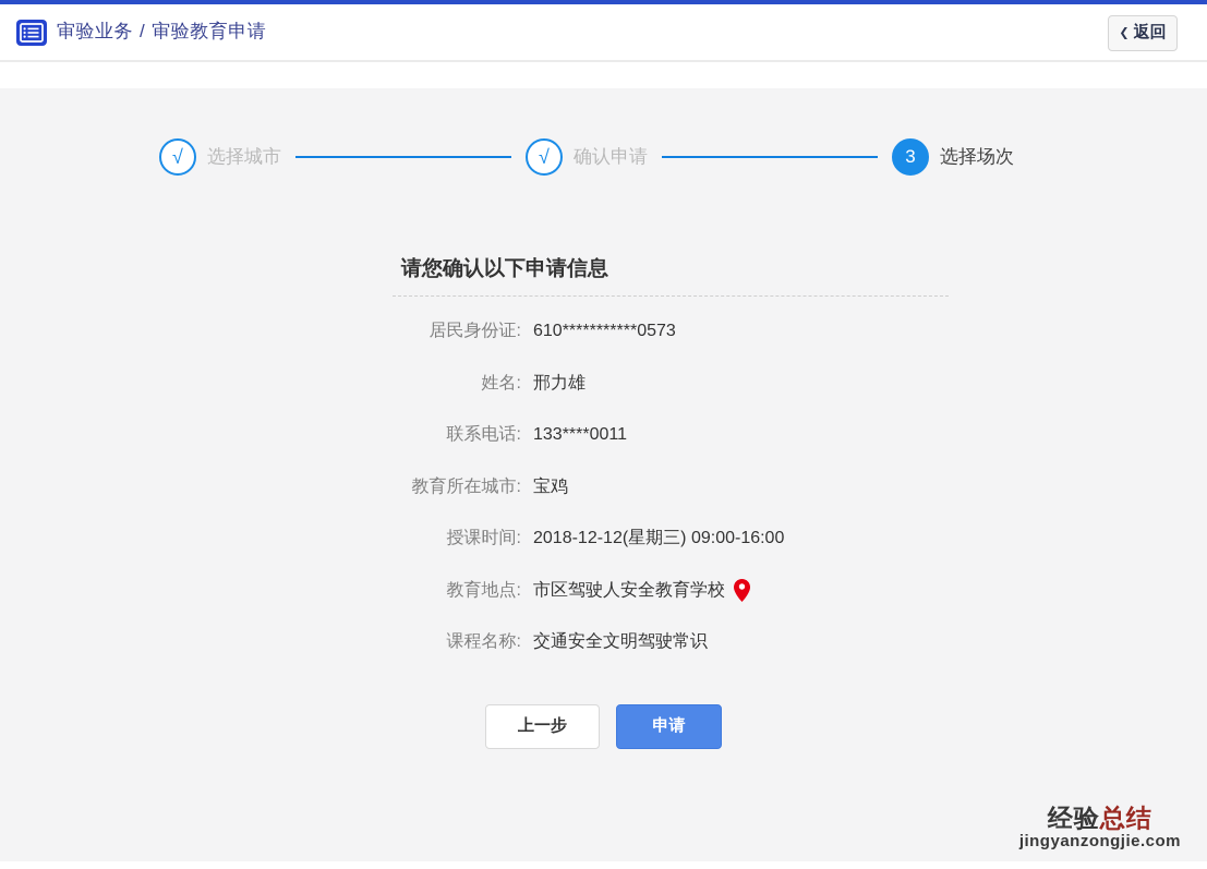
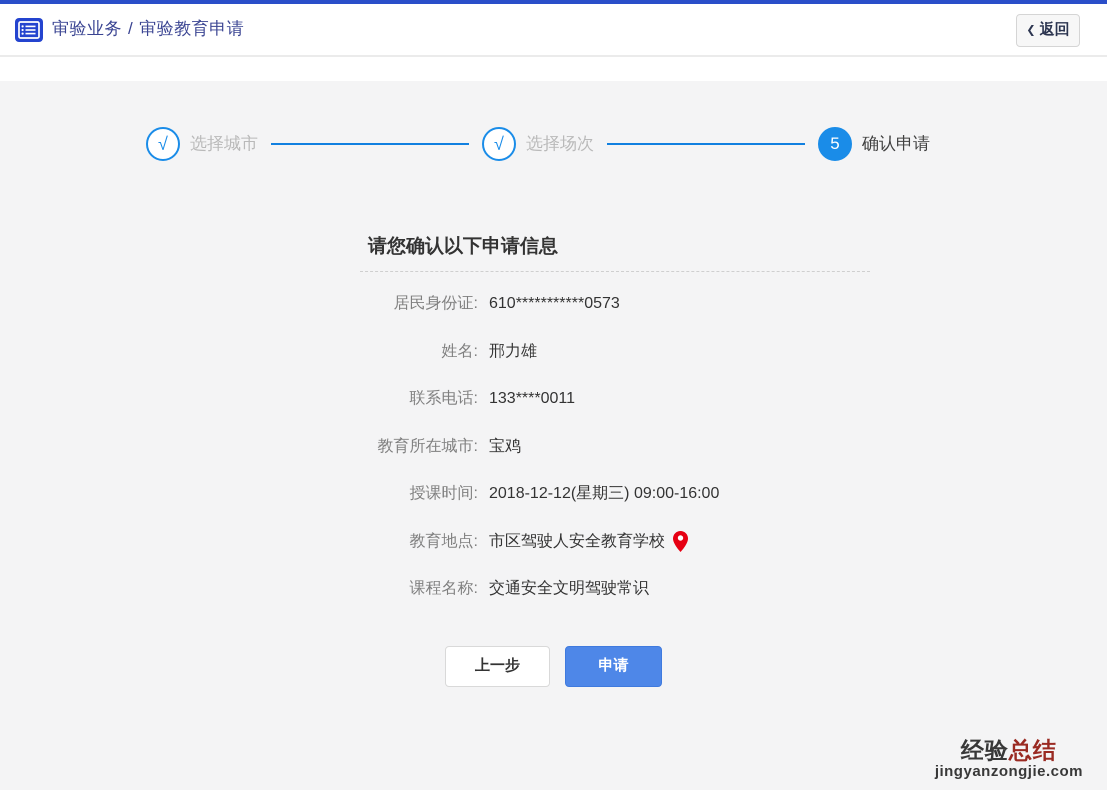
  审验业务 / 审验教育申请
  ❮
  返回
  √
  选择城市
  √
- 确认申请
+ 选择场次
- 3
+ 5
- 选择场次
+ 确认申请
  请您确认以下申请信息
  居民身份证:
  610***********0573
  姓名:
  邢力雄
  联系电话:
  133****0011
  教育所在城市:
  宝鸡
  授课时间:
  2018-12-12(星期三) 09:00-16:00
  教育地点:
  市区驾驶人安全教育学校
  课程名称:
  交通安全文明驾驶常识
  上一步
  申请
  经验总结
  jingyanzongjie.com
